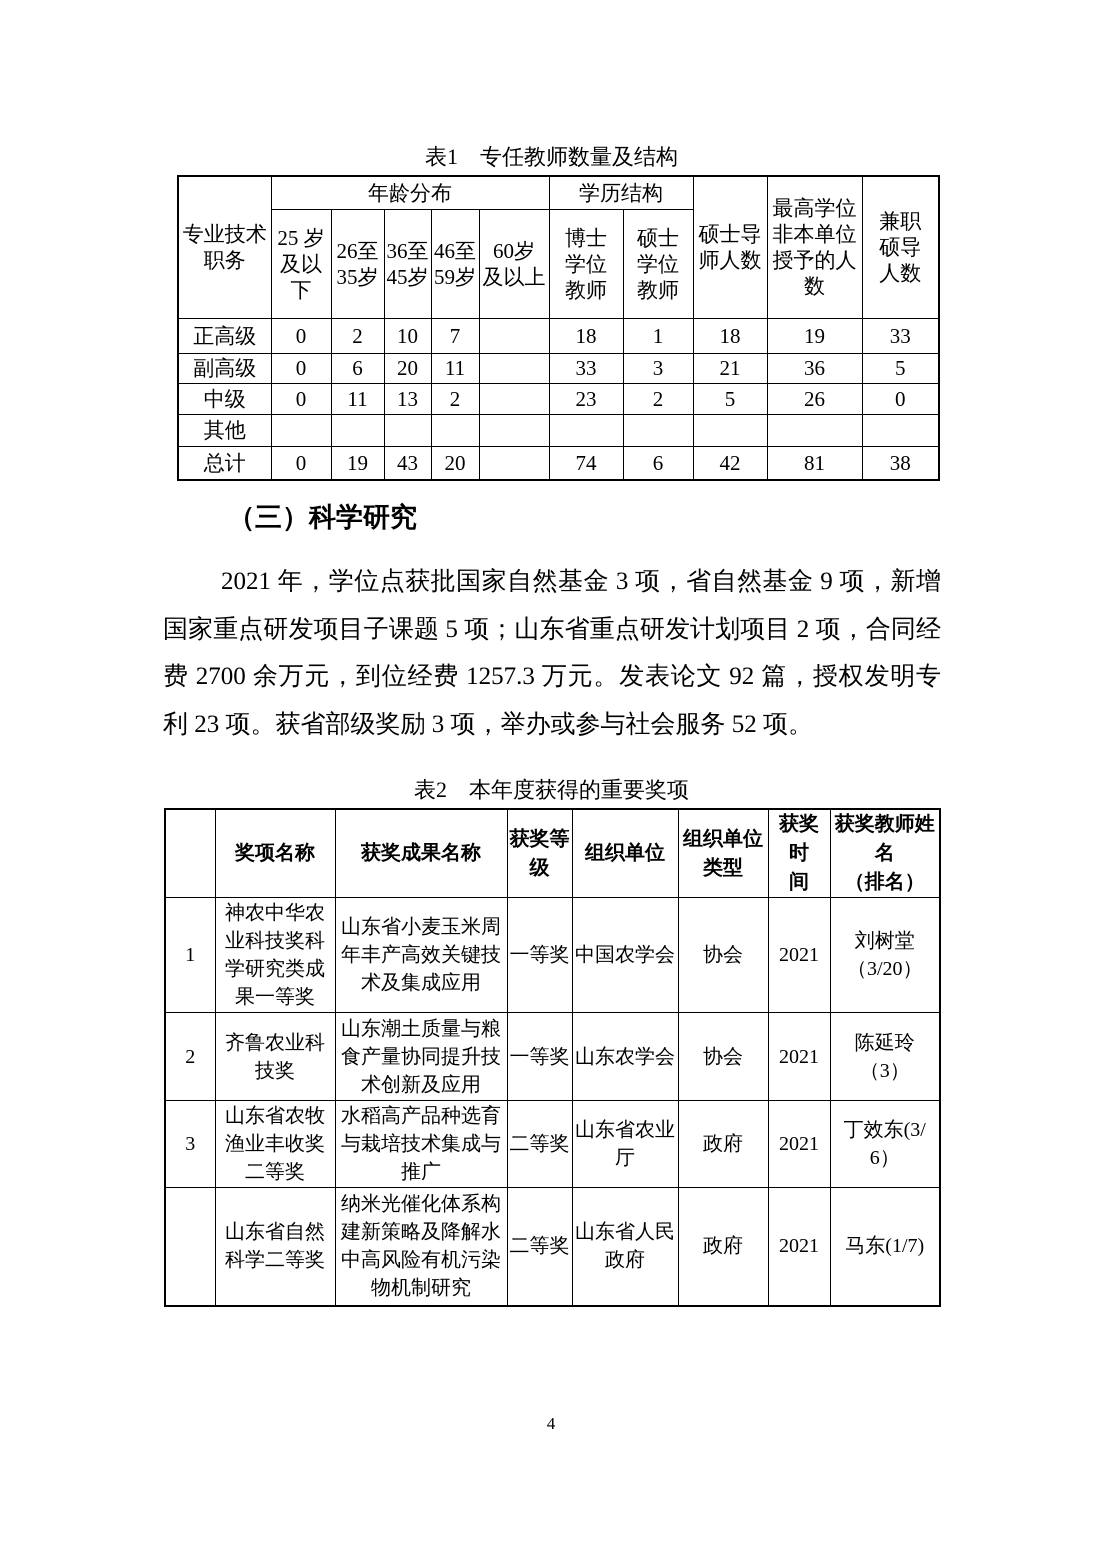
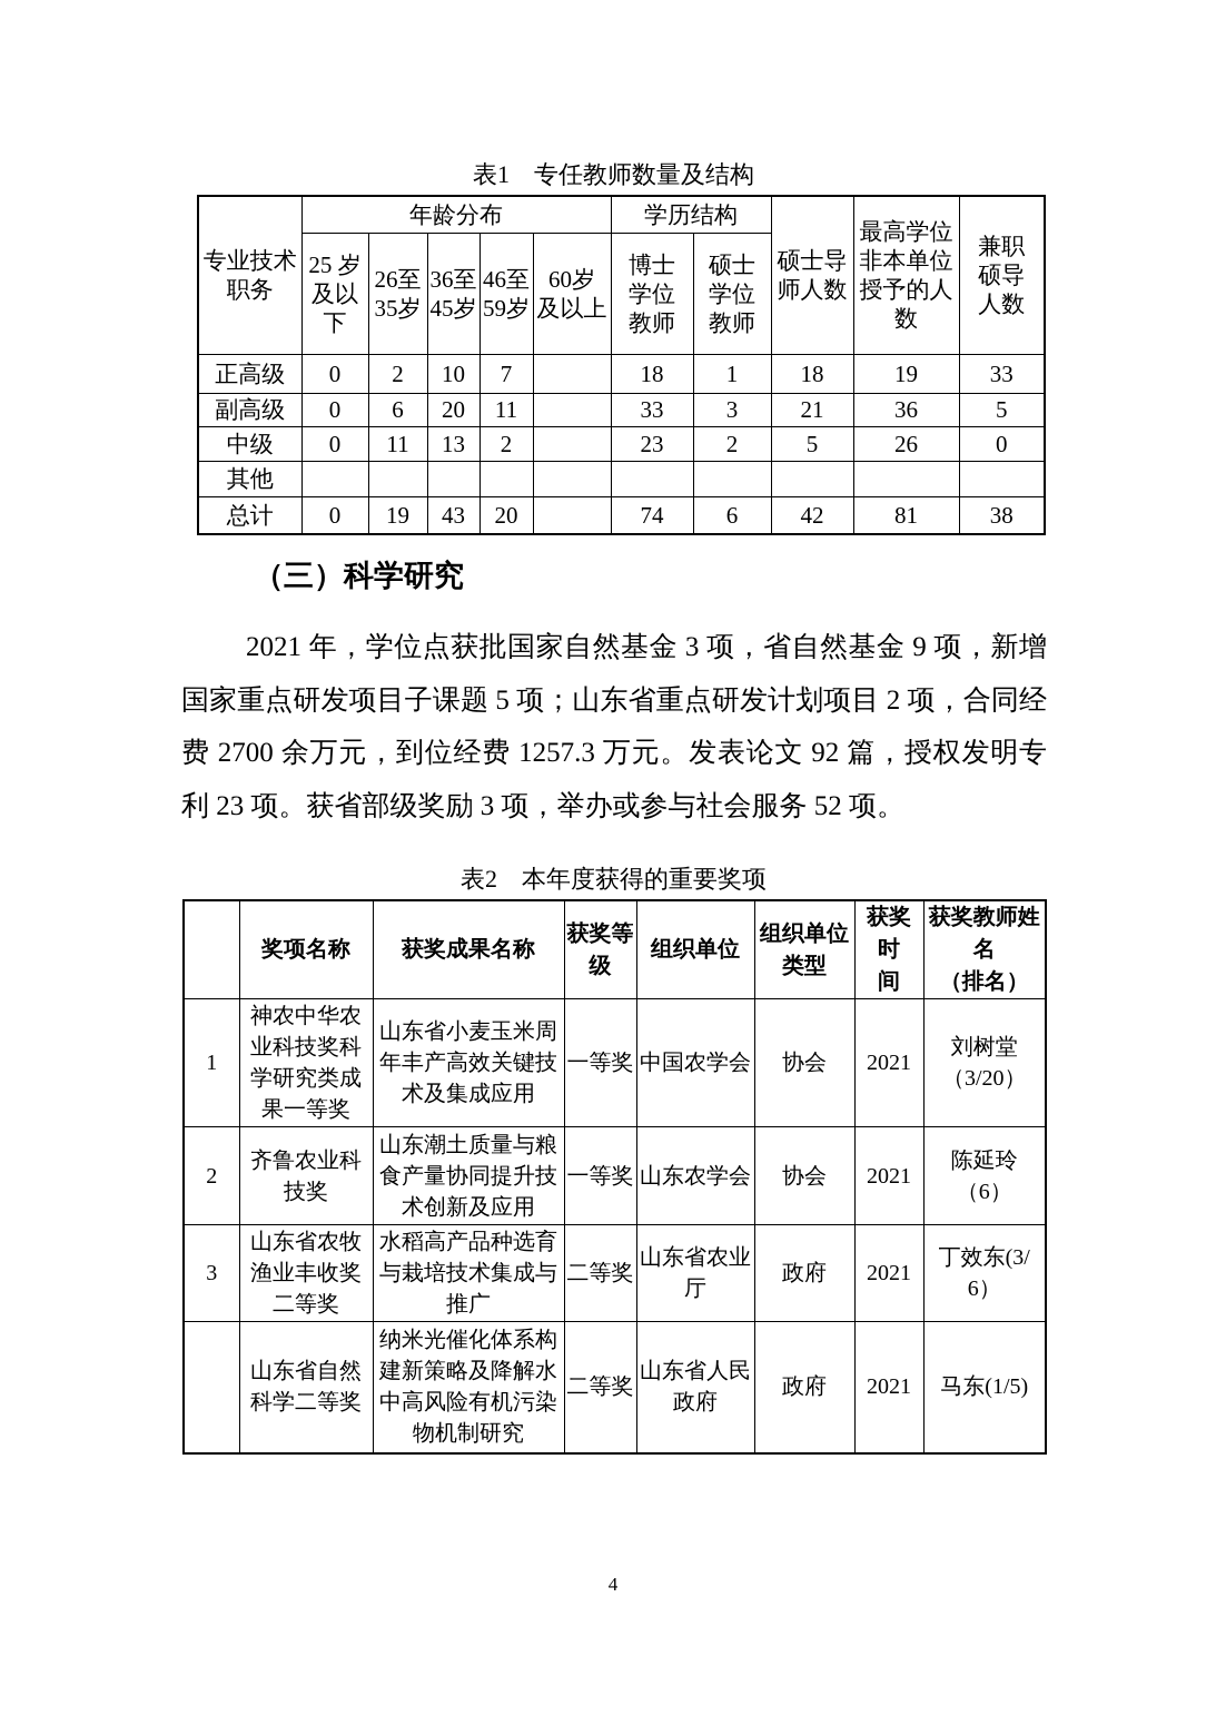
  表1 专任教师数量及结构
  专业技术 职务	年龄分布	学历结构	硕士导 师人数	最高学位 非本单位 授予的人 数	兼职 硕导 人数
  25 岁 及以 下	26至 35岁	36至 45岁	46至 59岁	60岁 及以上	博士 学位 教师	硕士 学位 教师
  正高级	0	2	10	7		18	1	18	19	33
  副高级	0	6	20	11		33	3	21	36	5
  中级	0	11	13	2		23	2	5	26	0
  其他
  总计	0	19	43	20		74	6	42	81	38
  （三）科学研究
  2021 年，学位点获批国家自然基金 3 项，省自然基金 9 项，新增国家重点研发项目子课题 5 项；山东省重点研发计划项目 2 项，合同经费 2700 余万元，到位经费 1257.3 万元。发表论文 92 篇，授权发明专利 23 项。获省部级奖励 3 项，举办或参与社会服务 52 项。
  表2 本年度获得的重要奖项
  	奖项名称	获奖成果名称	获奖等 级	组织单位	组织单位 类型	获奖时 间	获奖教师姓 名 （排名）
  1	神农中华农 业科技奖科 学研究类成 果一等奖	山东省小麦玉米周 年丰产高效关键技 术及集成应用	一等奖	中国农学会	协会	2021	刘树堂 （3/20）
- 2	齐鲁农业科 技奖	山东潮土质量与粮 食产量协同提升技 术创新及应用	一等奖	山东农学会	协会	2021	陈延玲（3）
+ 2	齐鲁农业科 技奖	山东潮土质量与粮 食产量协同提升技 术创新及应用	一等奖	山东农学会	协会	2021	陈延玲（6）
  3	山东省农牧 渔业丰收奖 二等奖	水稻高产品种选育 与栽培技术集成与 推广	二等奖	山东省农业 厅	政府	2021	丁效东(3/6）
- 	山东省自然 科学二等奖	纳米光催化体系构 建新策略及降解水 中高风险有机污染 物机制研究	二等奖	山东省人民 政府	政府	2021	马东(1/7)
+ 	山东省自然 科学二等奖	纳米光催化体系构 建新策略及降解水 中高风险有机污染 物机制研究	二等奖	山东省人民 政府	政府	2021	马东(1/5)
  4
